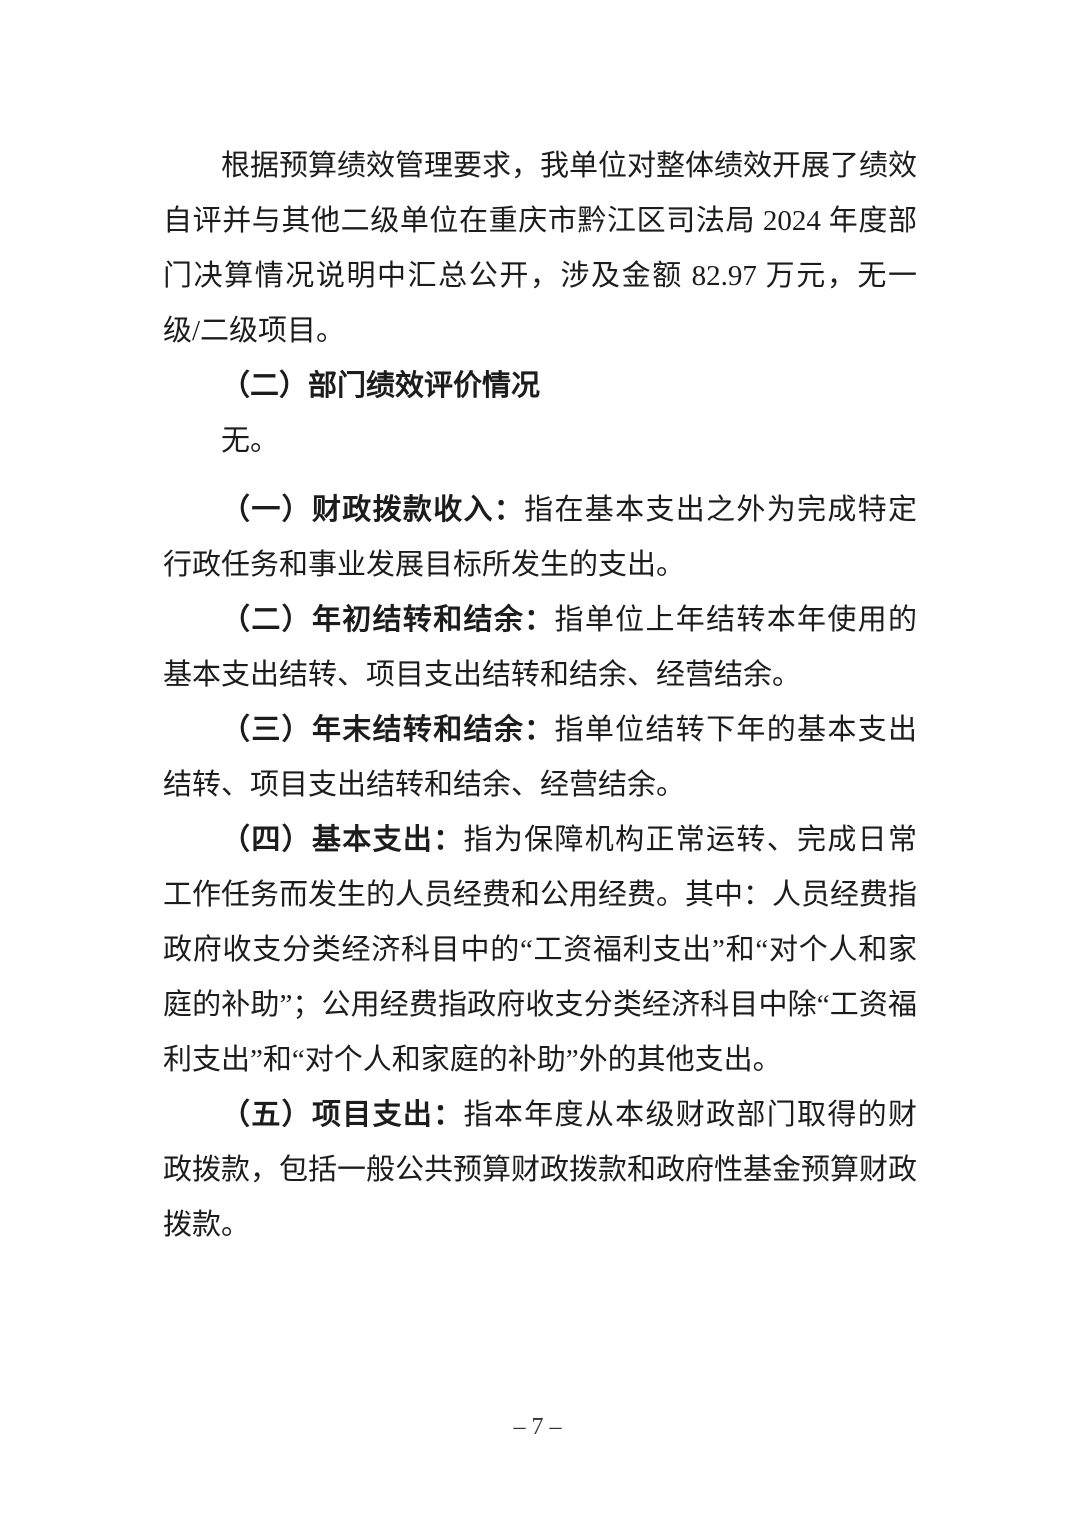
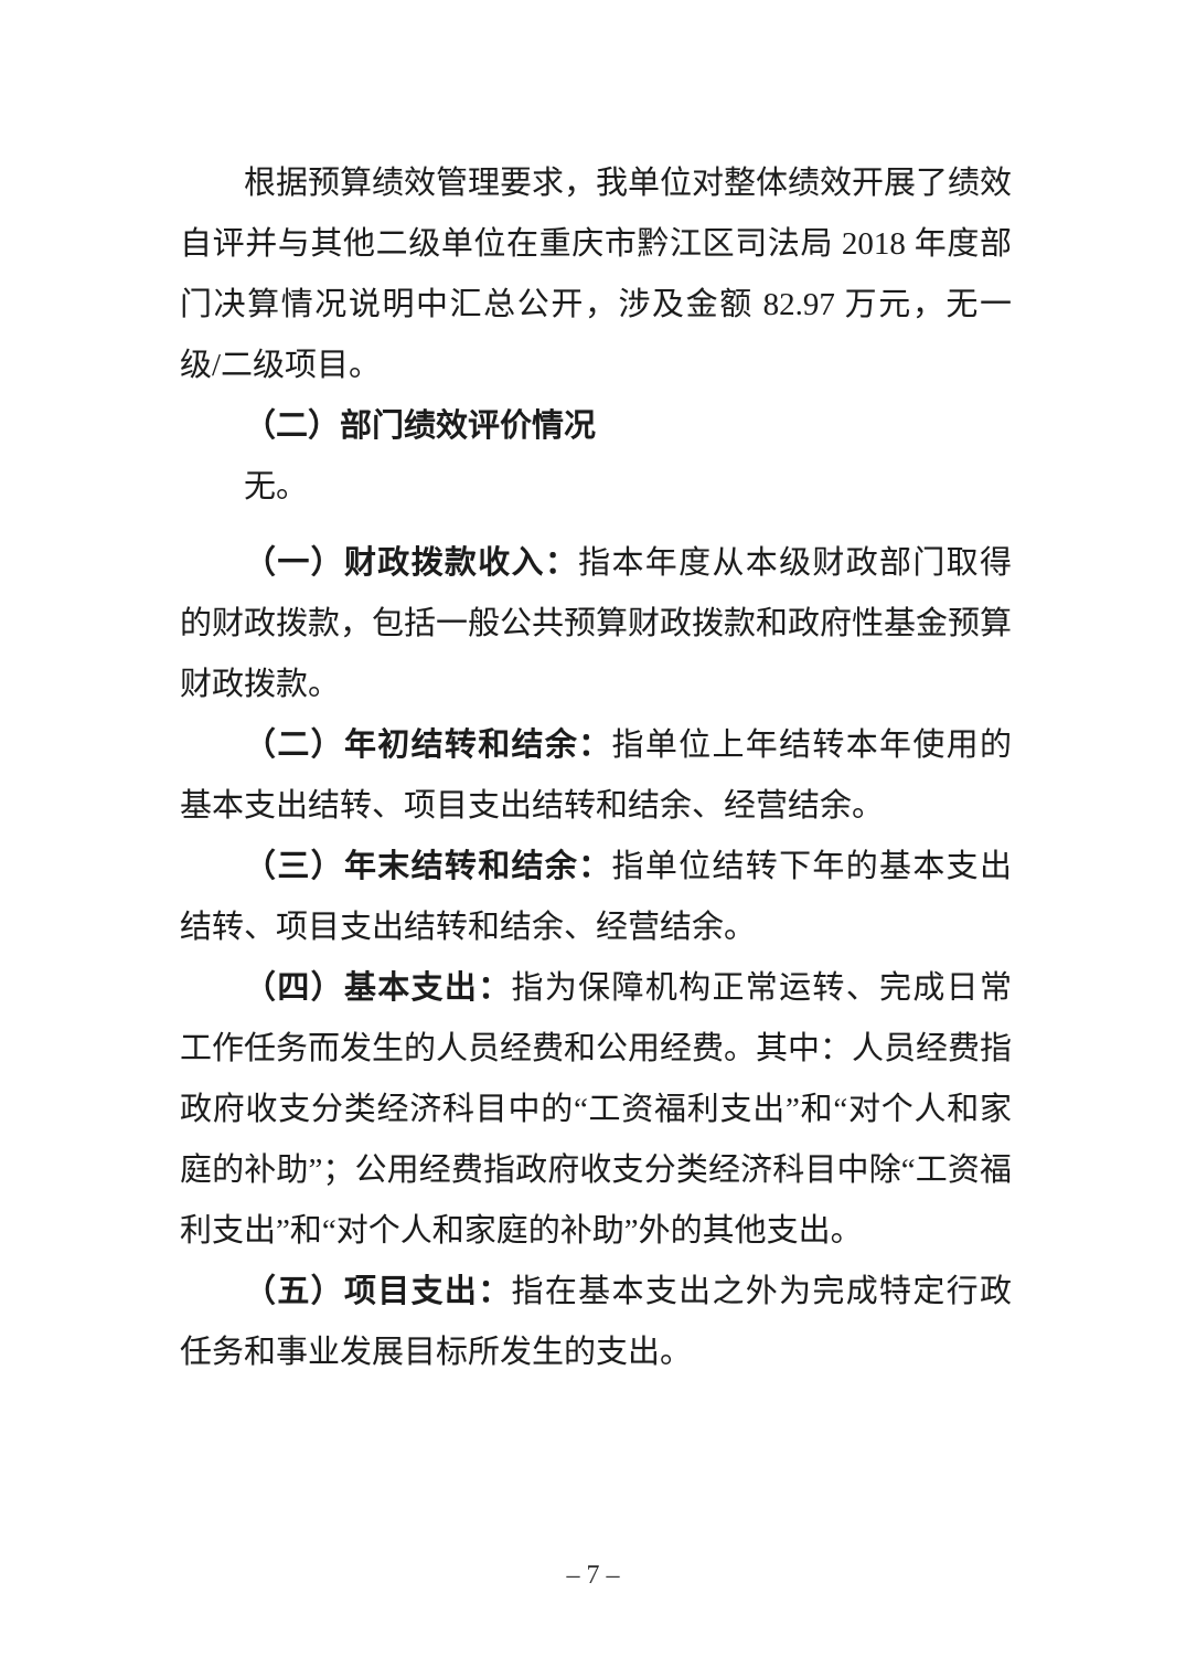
- 根据预算绩效管理要求，我单位对整体绩效开展了绩效自评并与其他二级单位在重庆市黔江区司法局 2024 年度部门决算情况说明中汇总公开，涉及金额 82.97 万元，无一级/二级项目。
+ 根据预算绩效管理要求，我单位对整体绩效开展了绩效自评并与其他二级单位在重庆市黔江区司法局 2018 年度部门决算情况说明中汇总公开，涉及金额 82.97 万元，无一级/二级项目。
  （二）部门绩效评价情况
  无。
- （一）财政拨款收入：指在基本支出之外为完成特定行政任务和事业发展目标所发生的支出。
+ （一）财政拨款收入：指本年度从本级财政部门取得的财政拨款，包括一般公共预算财政拨款和政府性基金预算财政拨款。
  （二）年初结转和结余：指单位上年结转本年使用的基本支出结转、项目支出结转和结余、经营结余。
  （三）年末结转和结余：指单位结转下年的基本支出结转、项目支出结转和结余、经营结余。
  （四）基本支出：指为保障机构正常运转、完成日常工作任务而发生的人员经费和公用经费。其中：人员经费指政府收支分类经济科目中的“工资福利支出”和“对个人和家庭的补助”；公用经费指政府收支分类经济科目中除“工资福利支出”和“对个人和家庭的补助”外的其他支出。
- （五）项目支出：指本年度从本级财政部门取得的财政拨款，包括一般公共预算财政拨款和政府性基金预算财政拨款。
+ （五）项目支出：指在基本支出之外为完成特定行政任务和事业发展目标所发生的支出。
  – 7 –
